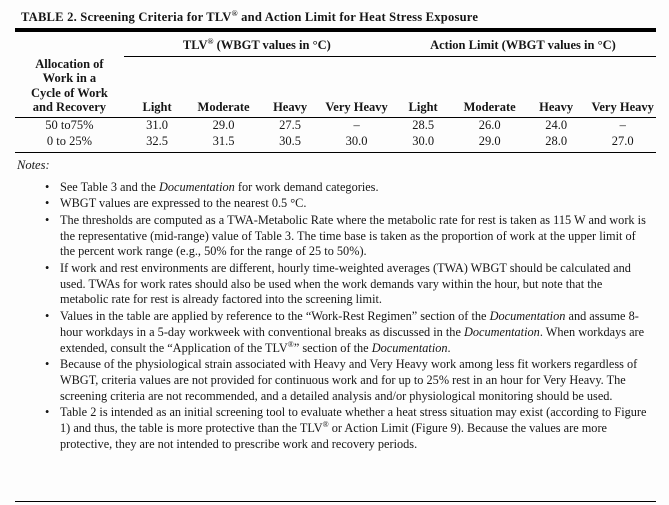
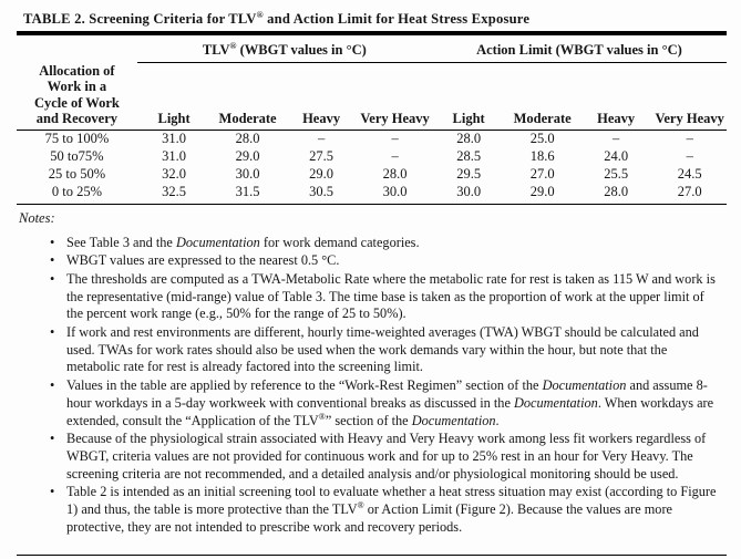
  TABLE 2. Screening Criteria for TLV® and Action Limit for Heat Stress Exposure
  	TLV® (WBGT values in °C)	Action Limit (WBGT values in °C)
  Allocation of Work in a Cycle of Work and Recovery	Light	Moderate	Heavy	Very Heavy	Light	Moderate	Heavy	Very Heavy
+ 75 to 100%	31.0	28.0	–	–	28.0	25.0	–	–
- 50 to75%	31.0	29.0	27.5	–	28.5	26.0	24.0	–
+ 50 to75%	31.0	29.0	27.5	–	28.5	18.6	24.0	–
+ 25 to 50%	32.0	30.0	29.0	28.0	29.5	27.0	25.5	24.5
  0 to 25%	32.5	31.5	30.5	30.0	30.0	29.0	28.0	27.0
  Notes:
  •
  See Table 3 and the Documentation for work demand categories.
  •
  WBGT values are expressed to the nearest 0.5 °C.
  •
  The thresholds are computed as a TWA-Metabolic Rate where the metabolic rate for rest is taken as 115 W and work is the representative (mid-range) value of Table 3. The time base is taken as the proportion of work at the upper limit of the percent work range (e.g., 50% for the range of 25 to 50%).
  •
  If work and rest environments are different, hourly time-weighted averages (TWA) WBGT should be calculated and used. TWAs for work rates should also be used when the work demands vary within the hour, but note that the metabolic rate for rest is already factored into the screening limit.
  •
  Values in the table are applied by reference to the “Work-Rest Regimen” section of the Documentation and assume 8-hour workdays in a 5-day workweek with conventional breaks as discussed in the Documentation. When workdays are extended, consult the “Application of the TLV®” section of the Documentation.
  •
  Because of the physiological strain associated with Heavy and Very Heavy work among less fit workers regardless of WBGT, criteria values are not provided for continuous work and for up to 25% rest in an hour for Very Heavy. The screening criteria are not recommended, and a detailed analysis and/or physiological monitoring should be used.
  •
- Table 2 is intended as an initial screening tool to evaluate whether a heat stress situation may exist (according to Figure 1) and thus, the table is more protective than the TLV® or Action Limit (Figure 9). Because the values are more protective, they are not intended to prescribe work and recovery periods.
+ Table 2 is intended as an initial screening tool to evaluate whether a heat stress situation may exist (according to Figure 1) and thus, the table is more protective than the TLV® or Action Limit (Figure 2). Because the values are more protective, they are not intended to prescribe work and recovery periods.
